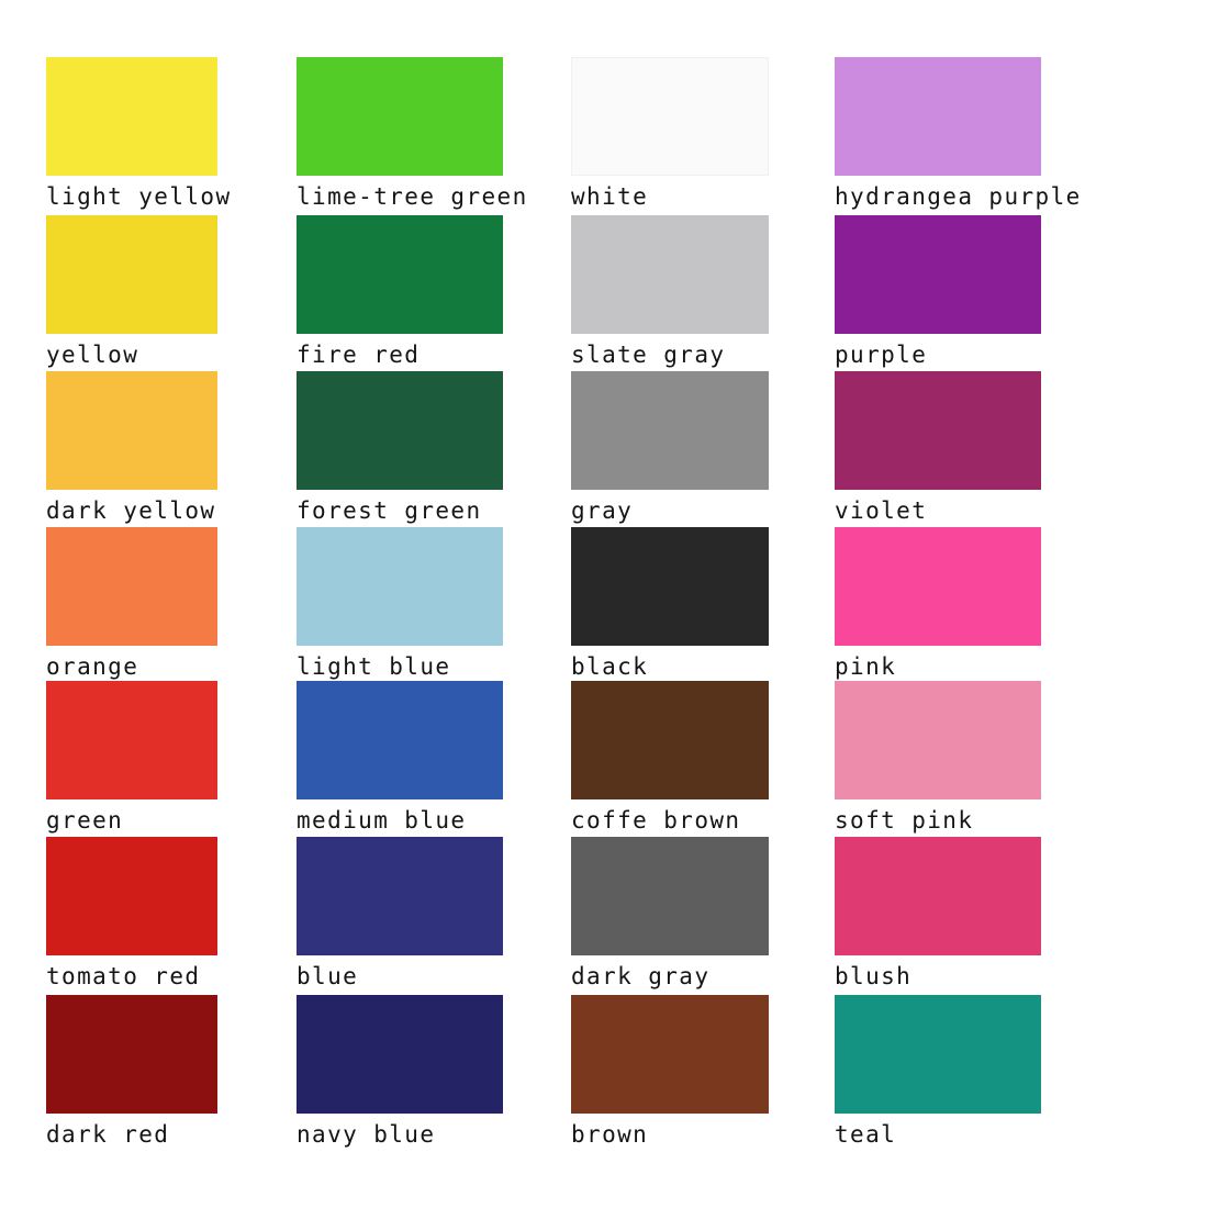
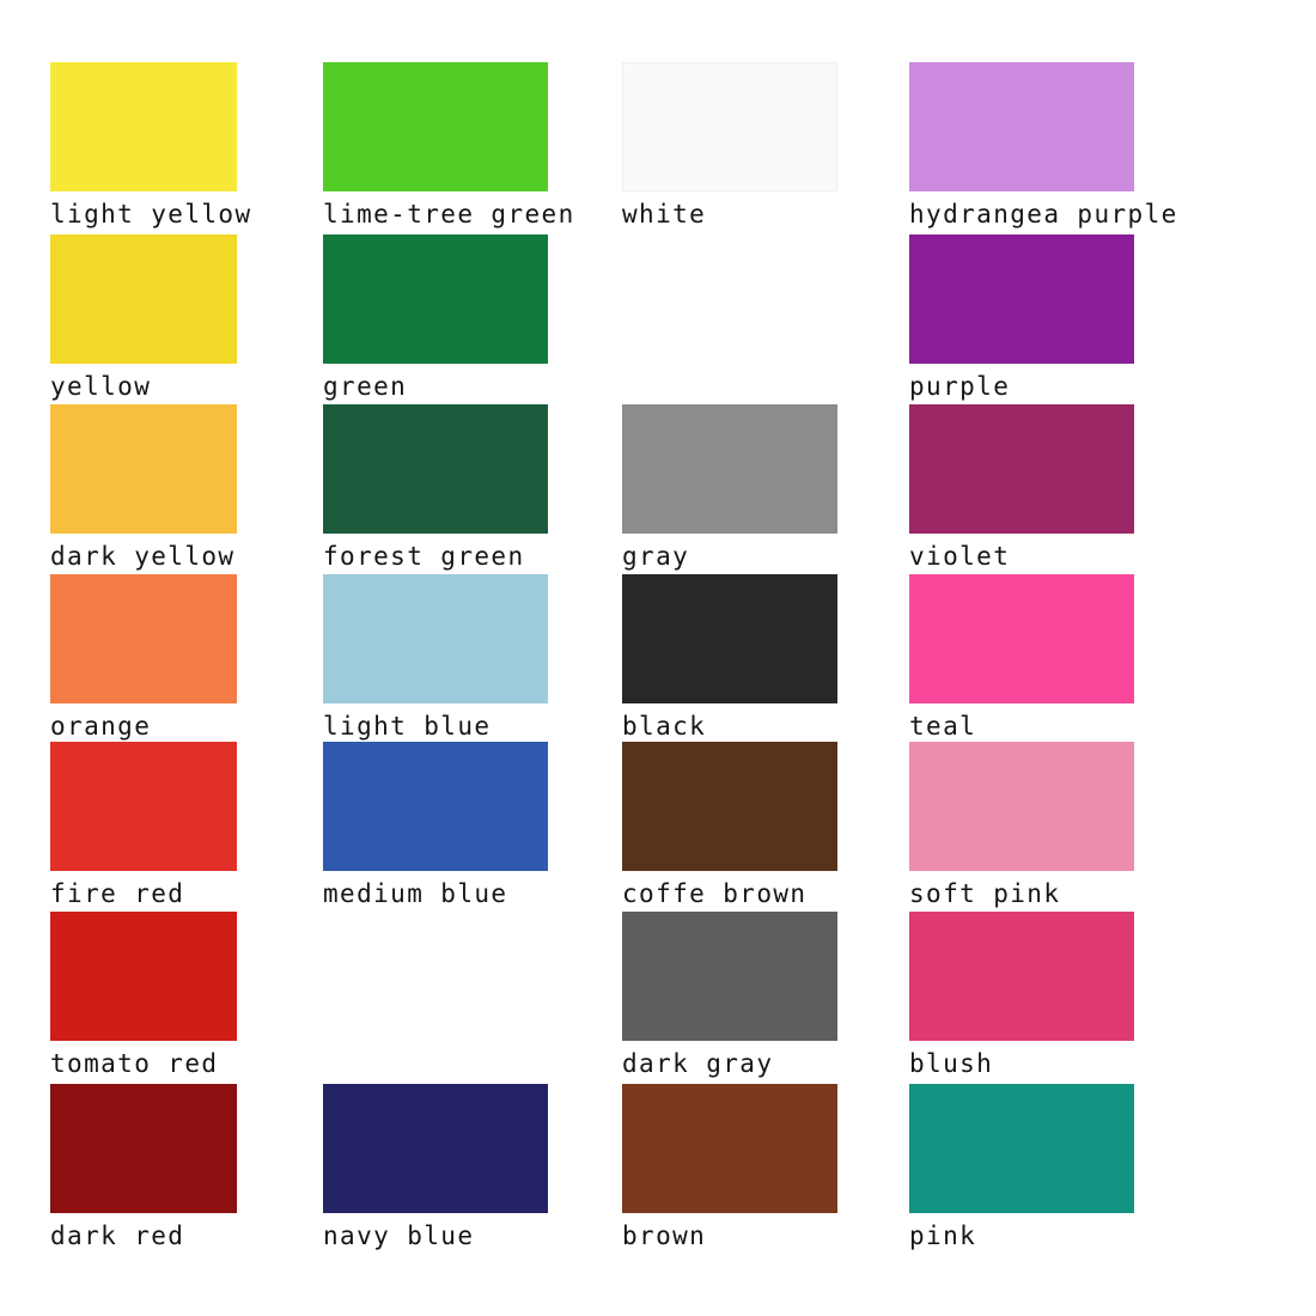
  light yellow
  lime-tree green
  white
  hydrangea purple
  yellow
- fire red
+ green
- slate gray
  purple
  dark yellow
  forest green
  gray
  violet
  orange
  light blue
  black
- pink
+ teal
- green
+ fire red
  medium blue
  coffe brown
  soft pink
  tomato red
- blue
  dark gray
  blush
  dark red
  navy blue
  brown
- teal
+ pink
